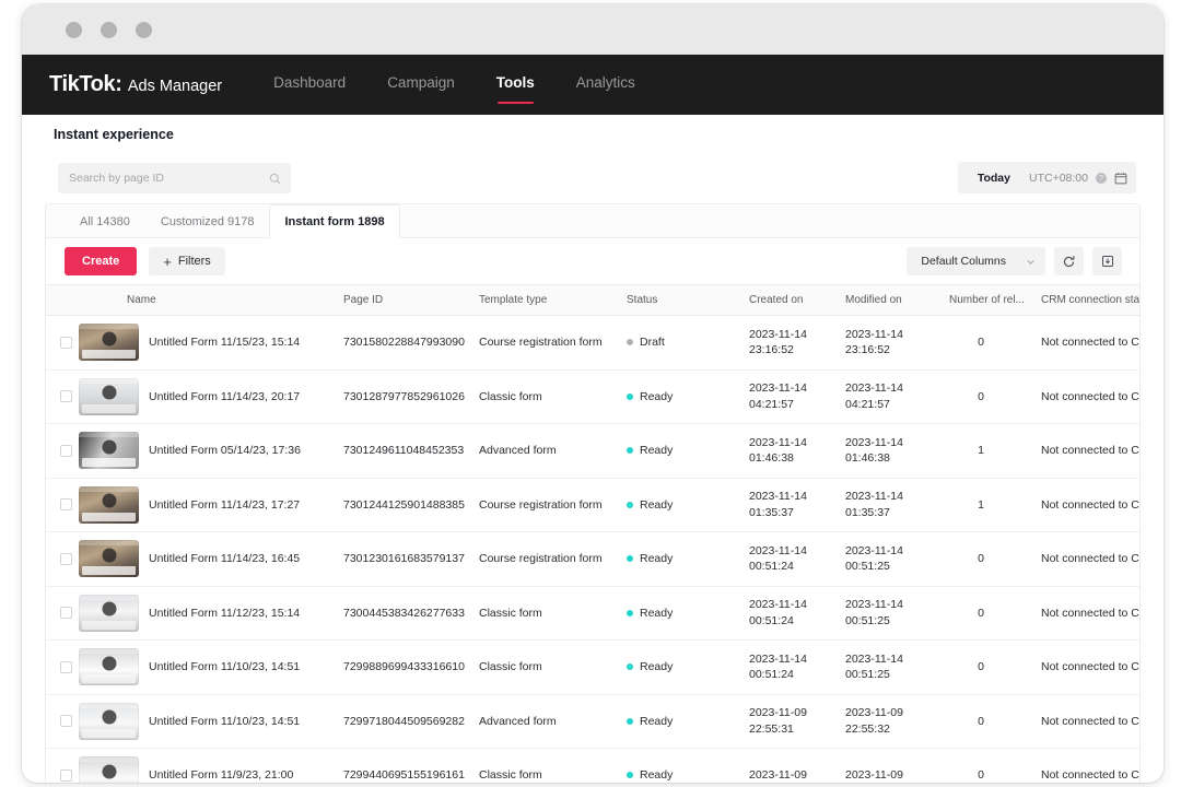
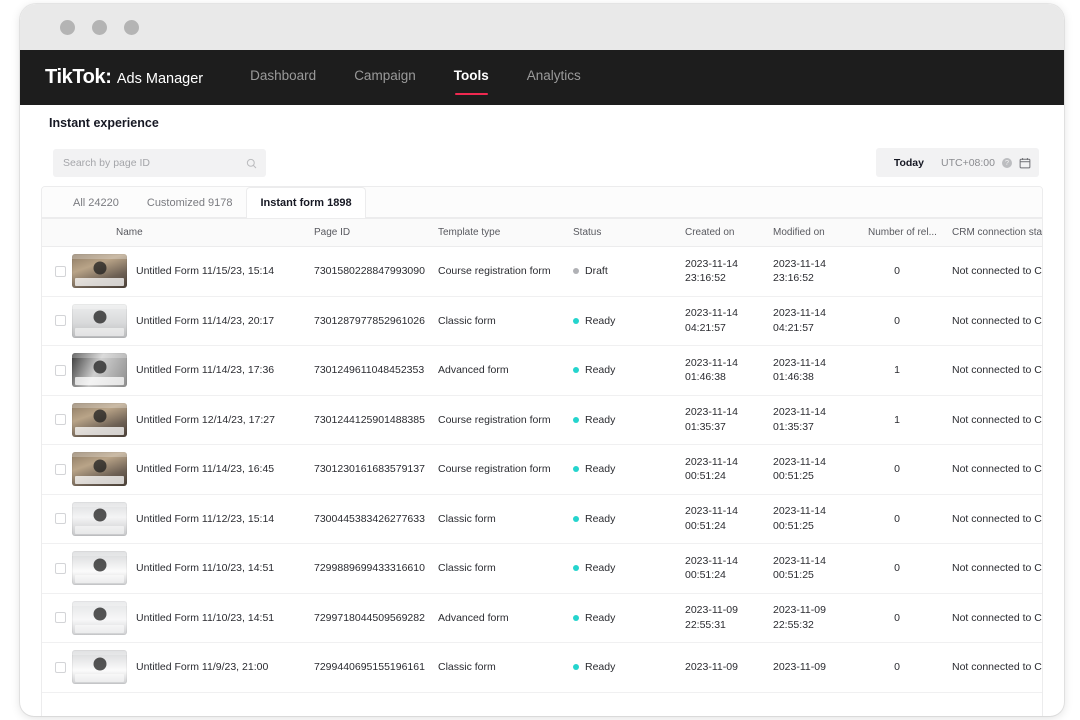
  TikTok
  :
  Ads Manager
  Dashboard
  Campaign
  Tools
  Analytics
  Instant experience
  Search by page ID
  Today
  UTC+08:00
  ?
- All 14380
+ All 24220
  Customized 9178
  Instant form 1898
- Create
- +
- Filters
- Default Columns
  	Name	Page ID	Template type	Status	Created on	Modified on	Number of rel...	CRM connection sta
  	Untitled Form 11/15/23, 15:14	7301580228847993090	Course registration form	Draft	2023-11-1423:16:52	2023-11-1423:16:52	0	Not connected to C
  	Untitled Form 11/14/23, 20:17	7301287977852961026	Classic form	Ready	2023-11-1404:21:57	2023-11-1404:21:57	0	Not connected to C
- 	Untitled Form 05/14/23, 17:36	7301249611048452353	Advanced form	Ready	2023-11-1401:46:38	2023-11-1401:46:38	1	Not connected to C
+ 	Untitled Form 11/14/23, 17:36	7301249611048452353	Advanced form	Ready	2023-11-1401:46:38	2023-11-1401:46:38	1	Not connected to C
- 	Untitled Form 11/14/23, 17:27	7301244125901488385	Course registration form	Ready	2023-11-1401:35:37	2023-11-1401:35:37	1	Not connected to C
+ 	Untitled Form 12/14/23, 17:27	7301244125901488385	Course registration form	Ready	2023-11-1401:35:37	2023-11-1401:35:37	1	Not connected to C
  	Untitled Form 11/14/23, 16:45	7301230161683579137	Course registration form	Ready	2023-11-1400:51:24	2023-11-1400:51:25	0	Not connected to C
  	Untitled Form 11/12/23, 15:14	7300445383426277633	Classic form	Ready	2023-11-1400:51:24	2023-11-1400:51:25	0	Not connected to C
  	Untitled Form 11/10/23, 14:51	7299889699433316610	Classic form	Ready	2023-11-1400:51:24	2023-11-1400:51:25	0	Not connected to C
  	Untitled Form 11/10/23, 14:51	7299718044509569282	Advanced form	Ready	2023-11-0922:55:31	2023-11-0922:55:32	0	Not connected to C
  	Untitled Form 11/9/23, 21:00	7299440695155196161	Classic form	Ready	2023-11-09	2023-11-09	0	Not connected to C
